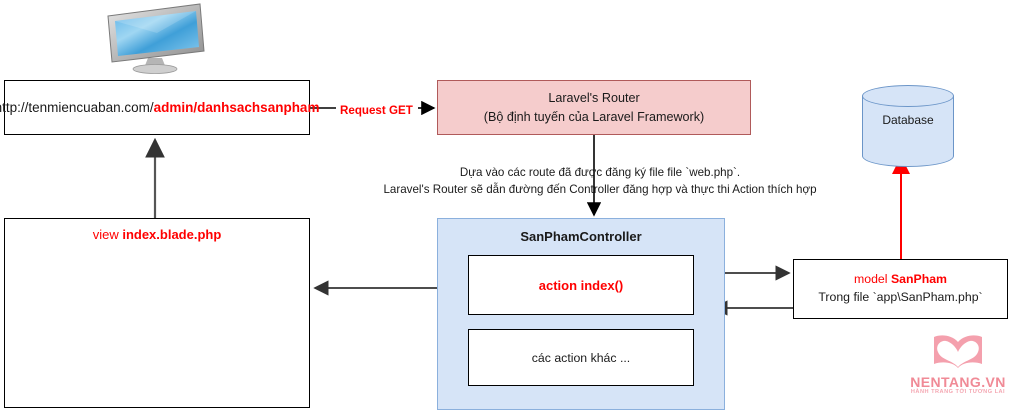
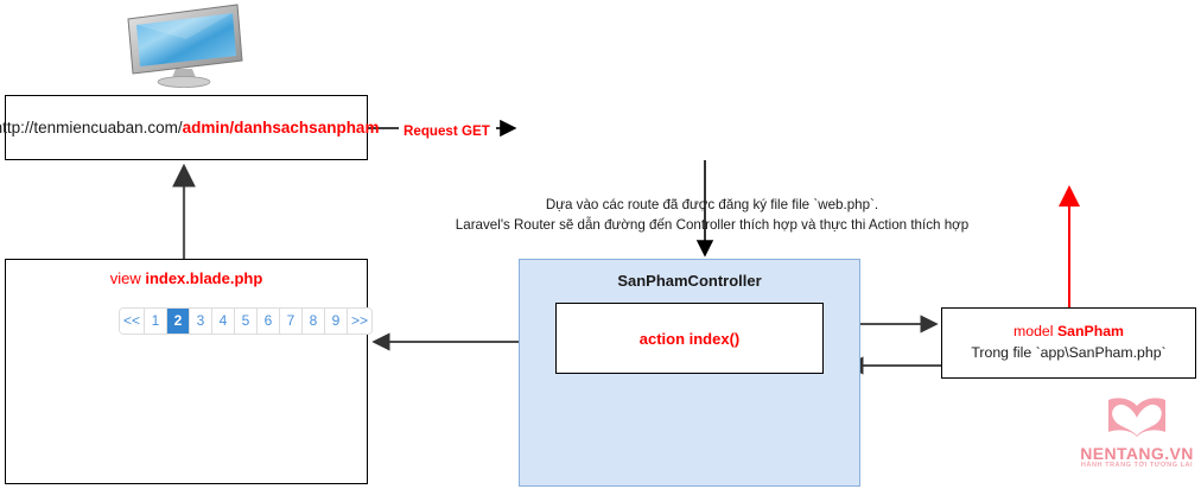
  ttp://tenmiencuaban.com/admin/danhsachsanpham
  Request GET
- Laravel's Router
- (Bộ định tuyến của Laravel Framework)
  Dựa vào các route đã được đăng ký file file `web.php`.
- Laravel's Router sẽ dẫn đường đến Controller đăng hợp và thực thi Action thích hợp
+ Laravel's Router sẽ dẫn đường đến Controller thích hợp và thực thi Action thích hợp
  SanPhamController
  action index()
- các action khác ...
  model SanPham
  Trong file `app\SanPham.php`
- Database
  view index.blade.php
+ <<
+ 1
+ 2
+ 3
+ 4
+ 5
+ 6
+ 7
+ 8
+ 9
+ >>
  NENTANG.VN
